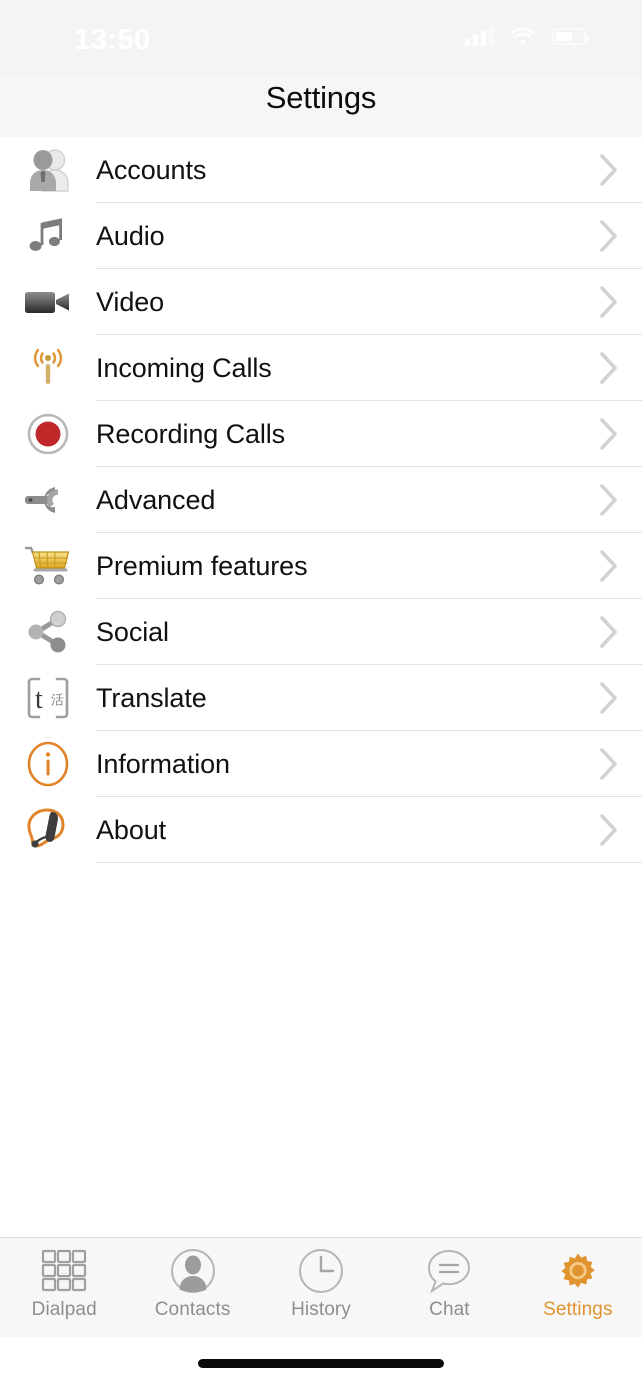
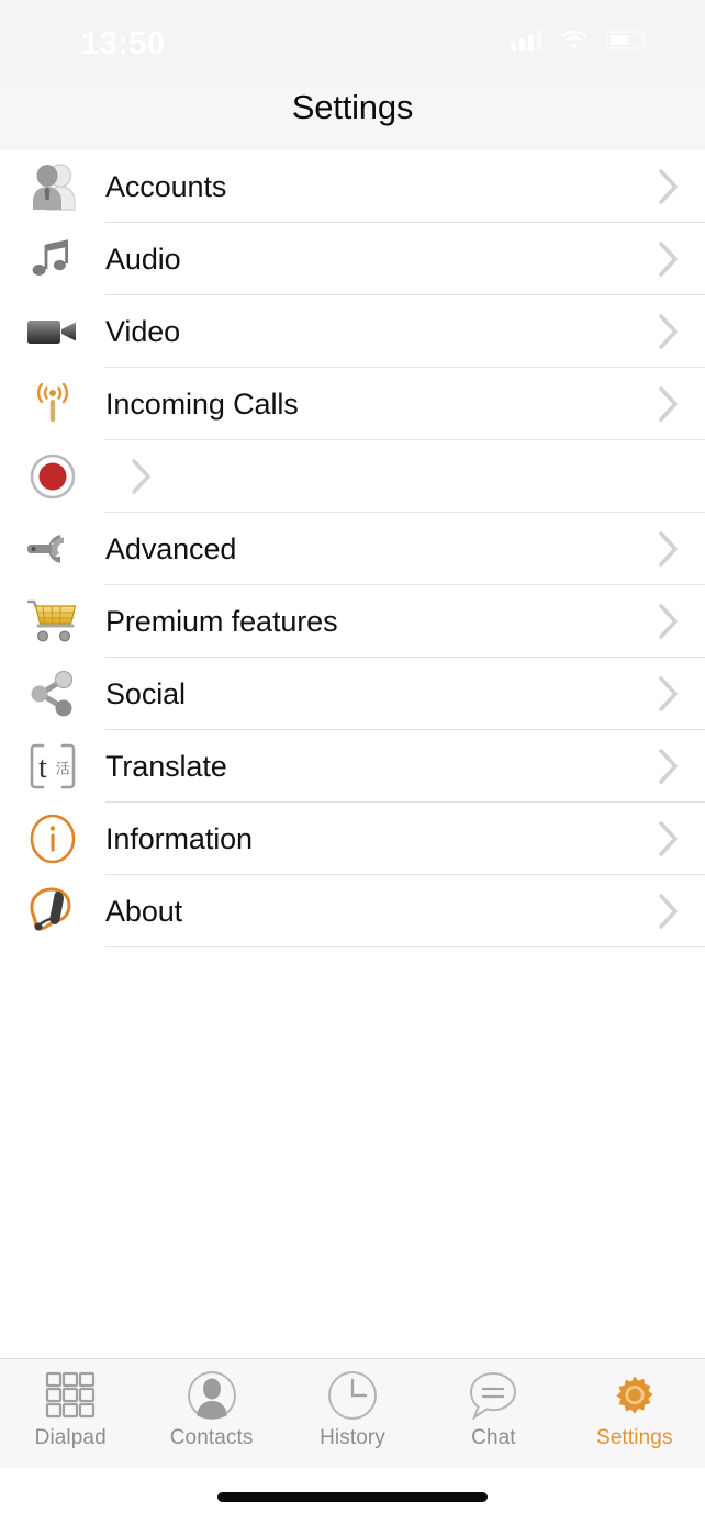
  Settings
  Accounts
  Audio
  Video
  Incoming Calls
- Recording Calls
  Advanced
  Premium features
  Social
  t
  活
  Translate
  Information
  About
  Dialpad
  Contacts
  History
  Chat
  Settings
